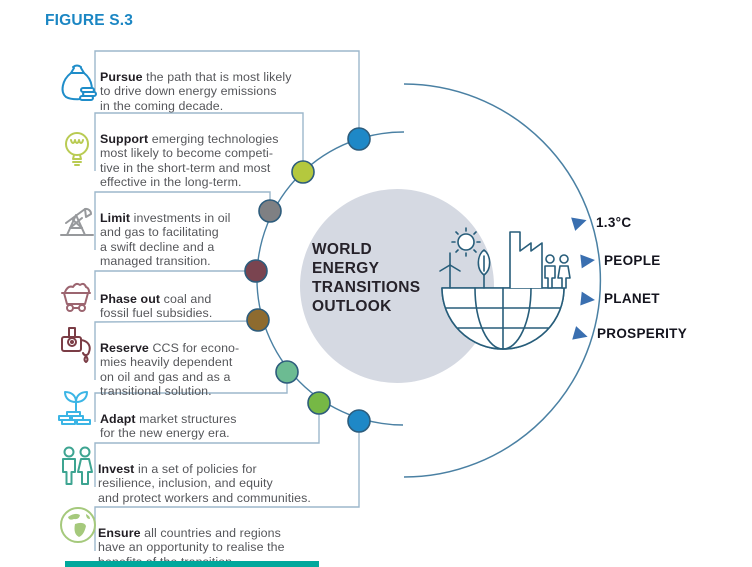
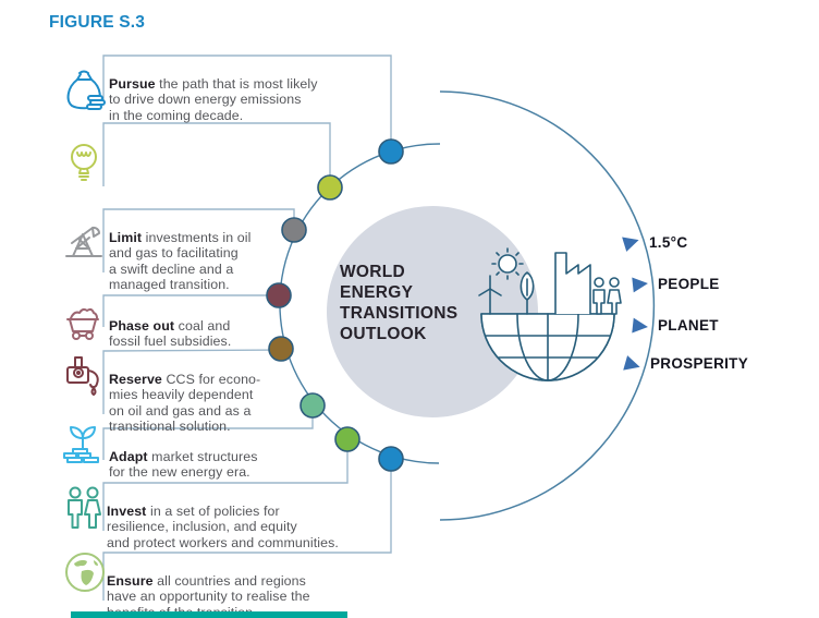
  FIGURE S.3
  WORLD
  ENERGY
  TRANSITIONS
  OUTLOOK
  Pursue the path that is most likely
  to drive down energy emissions
  in the coming decade.
- Support emerging technologies
- most likely to become competi-
- tive in the short-term and most
- effective in the long-term.
  Limit investments in oil
  and gas to facilitating
  a swift decline and a
  managed transition.
  Phase out coal and
  fossil fuel subsidies.
  Reserve CCS for econo-
  mies heavily dependent
  on oil and gas and as a
  transitional solution.
  Adapt market structures
  for the new energy era.
  Invest in a set of policies for
  resilience, inclusion, and equity
  and protect workers and communities.
  Ensure all countries and regions
  have an opportunity to realise the
- 1.3°C
+ 1.5°C
  PEOPLE
  PLANET
  PROSPERITY
